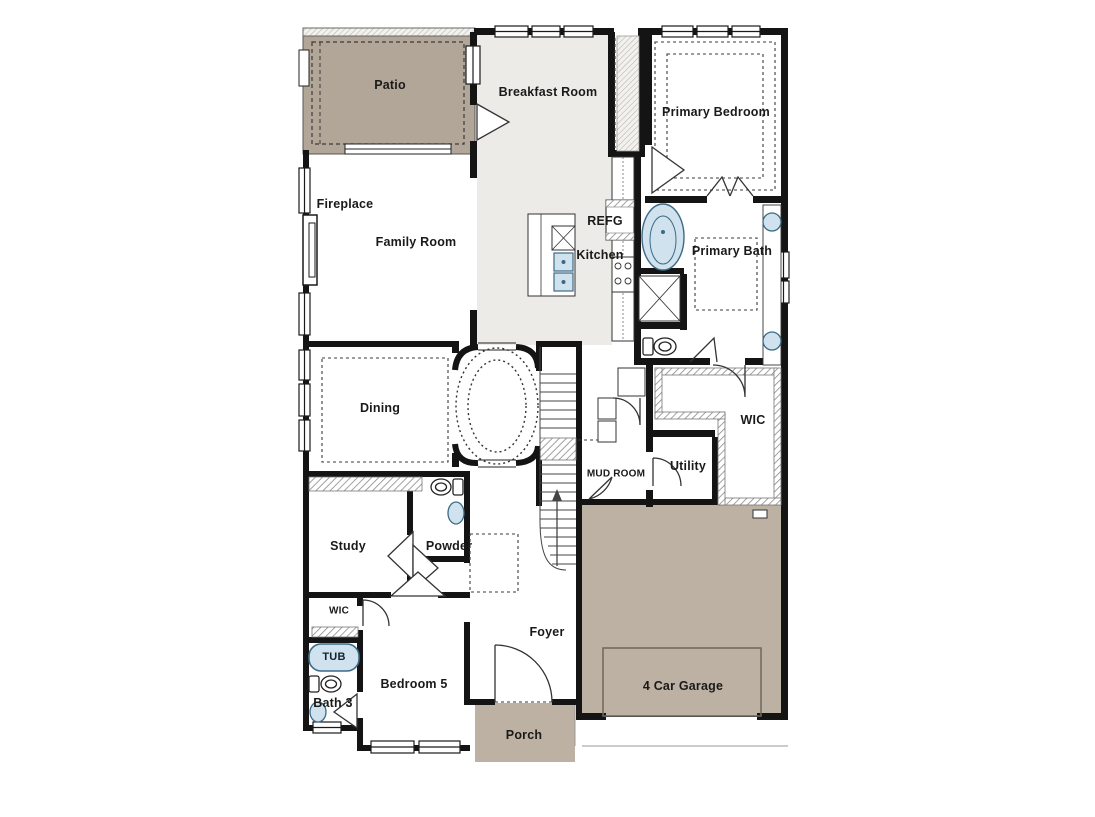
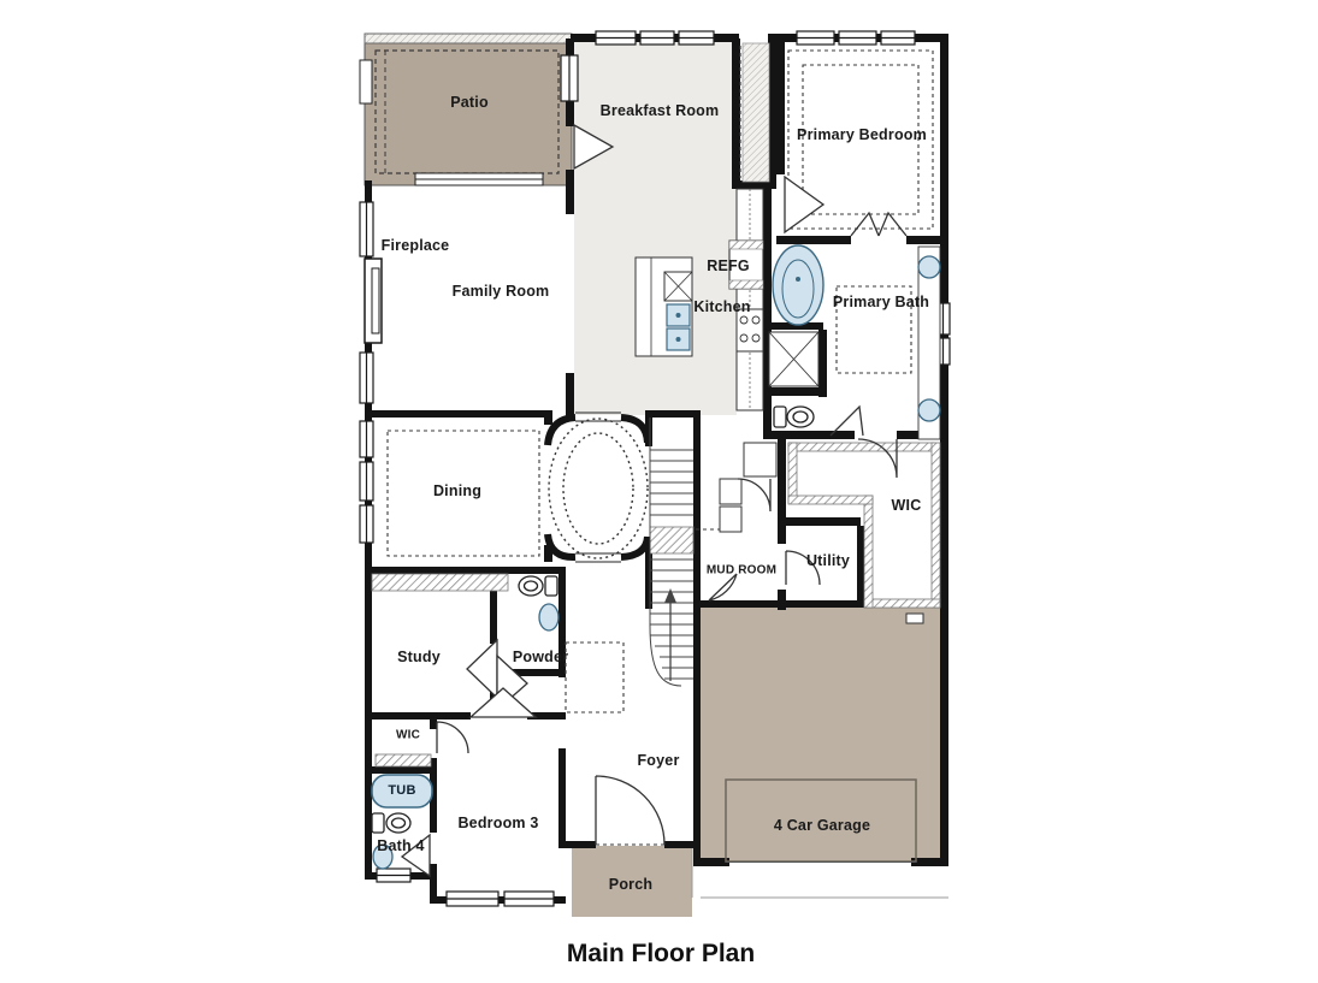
  Patio
  Breakfast Room
  Primary Bedroom
  Fireplace
  Family Room
  REFG
  Kitchen
  Primary Bath
  Dining
  WIC
  MUD ROOM
  Utility
  Study
  Powder
  WIC
  TUB
- Bath 3
+ Bath 4
- Bedroom 5
+ Bedroom 3
  Foyer
  Porch
  4 Car Garage
+ Main Floor Plan
